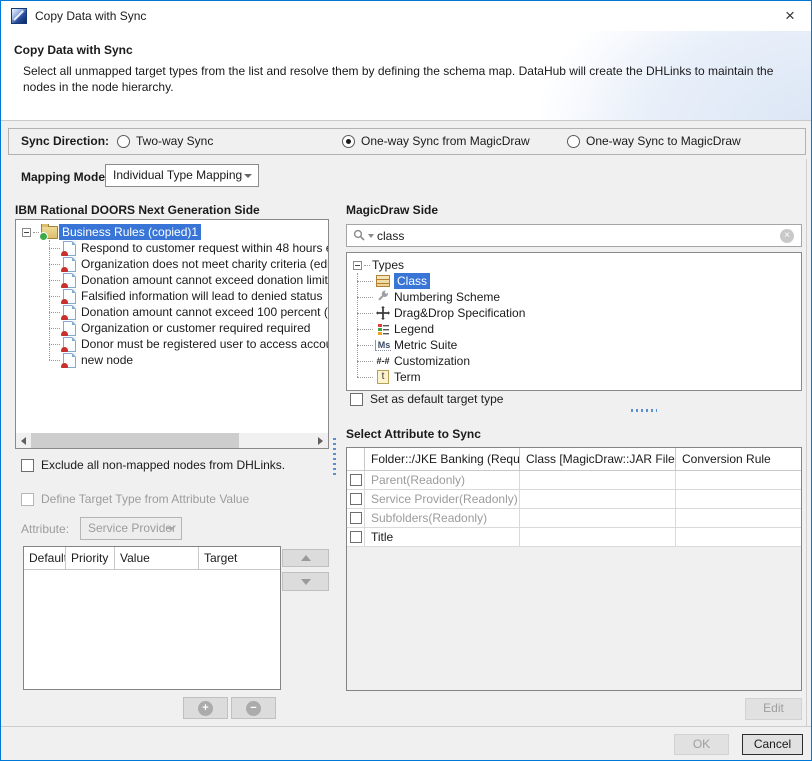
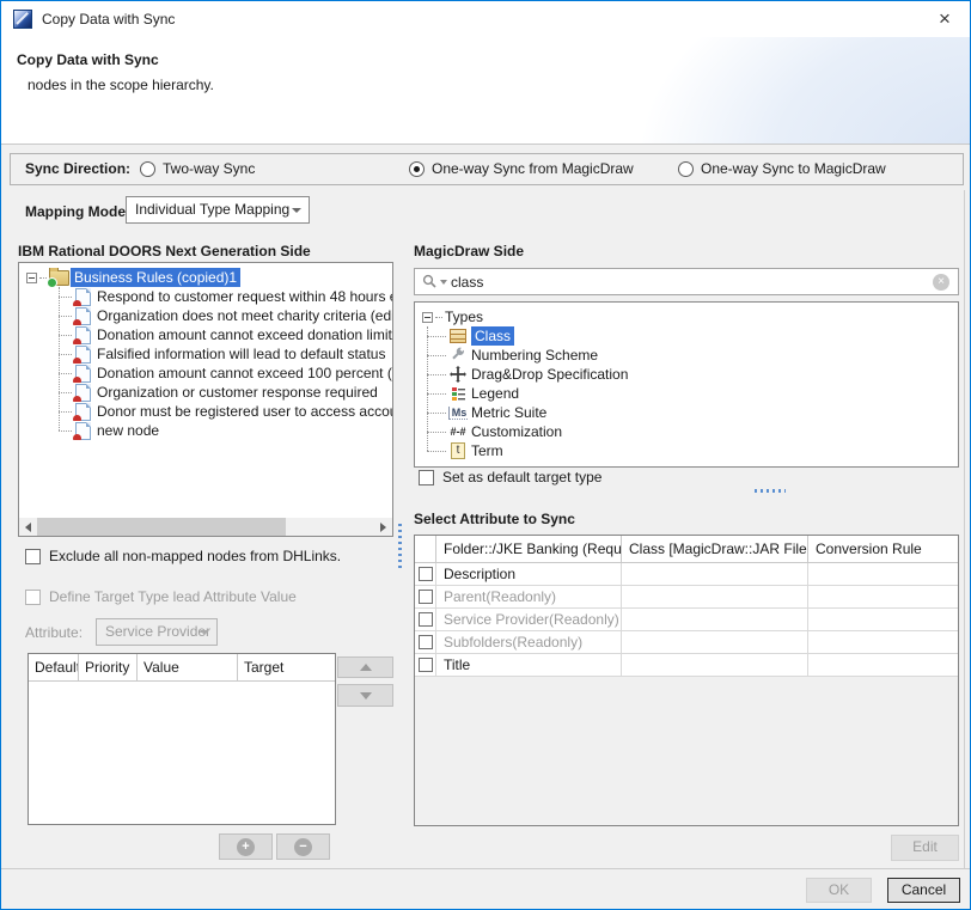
  Copy Data with Sync
  ×
  Copy Data with Sync
- Select all unmapped target types from the list and resolve them by defining the schema map. DataHub will create the DHLinks to maintain the
- nodes in the node hierarchy.
+ nodes in the scope hierarchy.
  Sync Direction:
  Two-way Sync
  One-way Sync from MagicDraw
  One-way Sync to MagicDraw
  Mapping Mode
  Individual Type Mapping
  IBM Rational DOORS Next Generation Side
  Business Rules (copied)1
  Respond to customer request within 48 hours
  Organization does not meet charity criteria (ed
  Donation amount cannot exceed donation limit
- Falsified information will lead to denied status
+ Falsified information will lead to default status
  Donation amount cannot exceed 100 percent (
- Organization or customer required required
+ Organization or customer response required
  Donor must be registered user to access acco
  new node
  Exclude all non-mapped nodes from DHLinks.
- Define Target Type from Attribute Value
+ Define Target Type lead Attribute Value
  Attribute:
  Service Provider
  Default
  Priority
  Value
  Target
  +
  −
  MagicDraw Side
  class
  ×
  Types
  Class
  Numbering Scheme
  Drag&Drop Specification
  Legend
  Ms
  Metric Suite
  #-#
  Customization
  t
  Term
  Set as default target type
  Select Attribute to Sync
  Folder::/JKE Banking (Requ
  Class [MagicDraw::JAR File
  Conversion Rule
+ Description
  Parent(Readonly)
  Service Provider(Readonly)
  Subfolders(Readonly)
  Title
  Edit
  OK
  Cancel
